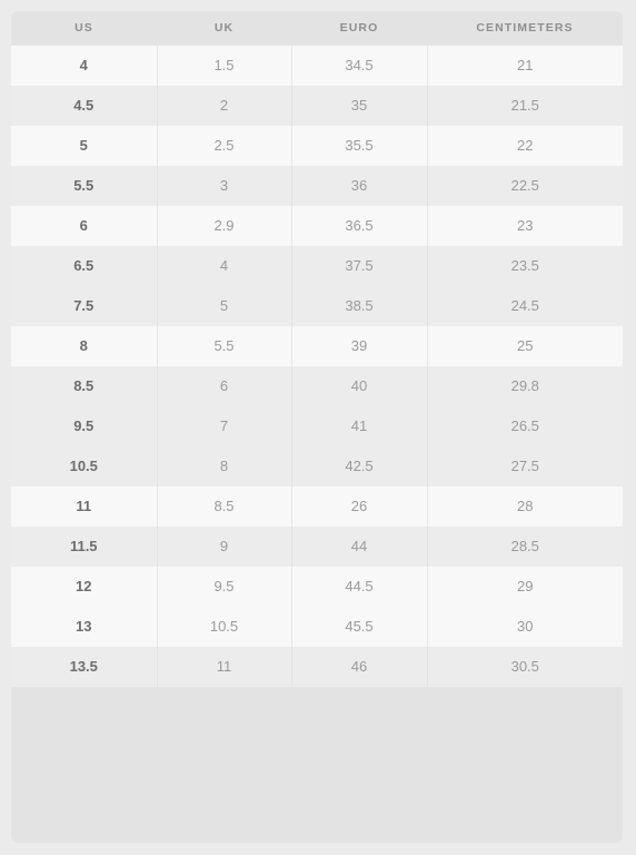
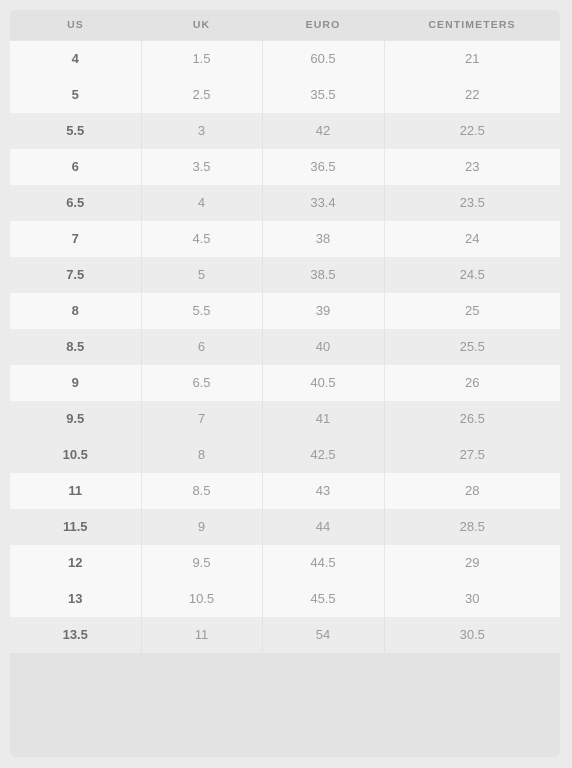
  US	UK	EURO	CENTIMETERS
- 4	1.5	34.5	21
+ 4	1.5	60.5	21
- 4.5	2	35	21.5
  5	2.5	35.5	22
- 5.5	3	36	22.5
+ 5.5	3	42	22.5
- 6	2.9	36.5	23
+ 6	3.5	36.5	23
- 6.5	4	37.5	23.5
+ 6.5	4	33.4	23.5
+ 7	4.5	38	24
  7.5	5	38.5	24.5
  8	5.5	39	25
- 8.5	6	40	29.8
+ 8.5	6	40	25.5
+ 9	6.5	40.5	26
  9.5	7	41	26.5
  10.5	8	42.5	27.5
- 11	8.5	26	28
+ 11	8.5	43	28
  11.5	9	44	28.5
  12	9.5	44.5	29
  13	10.5	45.5	30
- 13.5	11	46	30.5
+ 13.5	11	54	30.5
